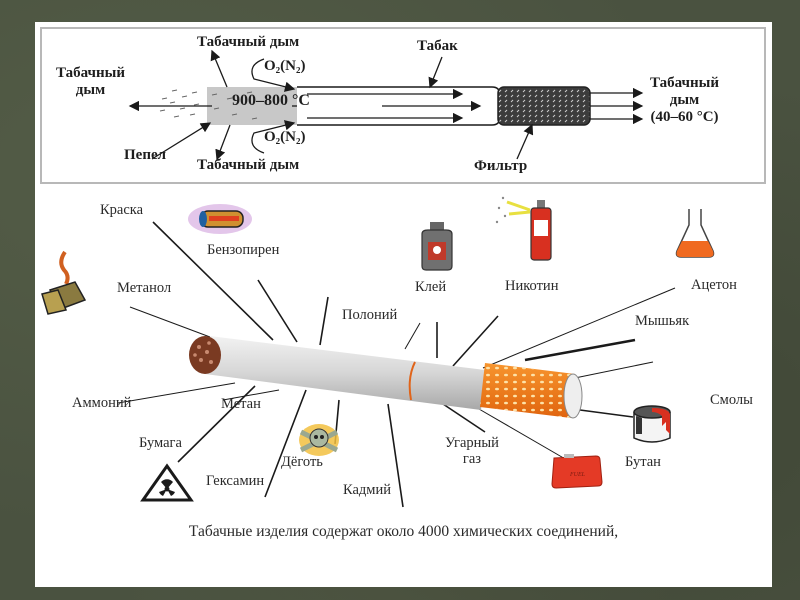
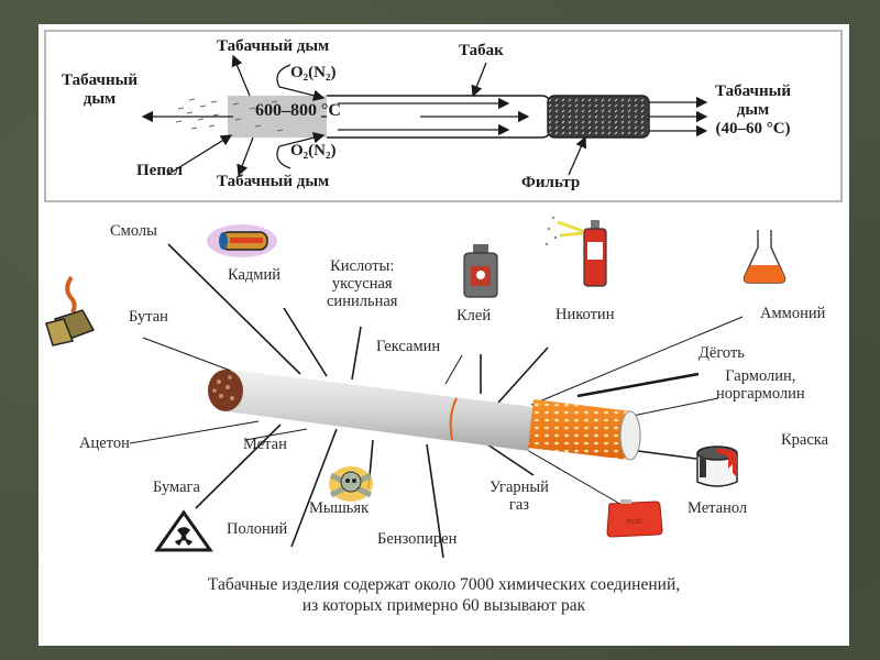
  Табачный
  дым
  Табачный дым
  O₂(N₂)
- 900–800 °C
+ 600–800 °C
  O₂(N₂)
  Пепел
  Табачный дым
  Табак
  Фильтр
  Табачный
  дым
  (40–60 °C)
- Краска
+ Смолы
- Бензопирен
+ Кадмий
+ Кислоты:
+ уксусная
+ синильная
  Клей
  Никотин
- Ацетон
+ Аммоний
- Метанол
+ Бутан
- Полоний
+ Гексамин
- Мышьяк
+ Дёготь
+ Гармолин,
+ норгармолин
- Аммоний
+ Ацетон
  Метан
- Смолы
+ Краска
  Бумага
- Дёготь
+ Мышьяк
  Угарный
  газ
- Бутан
+ Метанол
- Гексамин
+ Полоний
- Кадмий
+ Бензопирен
- Табачные изделия содержат около 4000 химических соединений,
+ Табачные изделия содержат около 7000 химических соединений,
+ из которых примерно 60 вызывают рак
